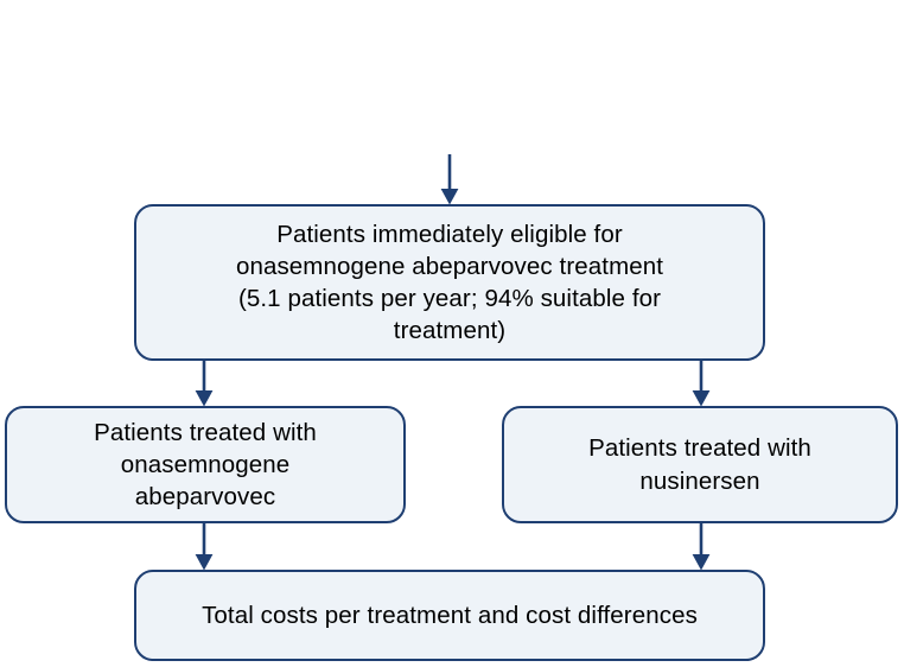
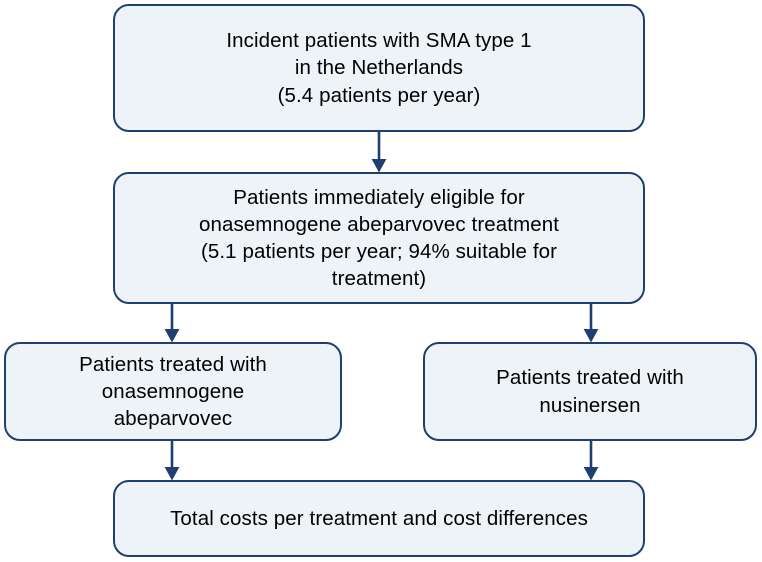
+ Incident patients with SMA type 1
+ in the Netherlands
+ (5.4 patients per year)
  Patients immediately eligible for
  onasemnogene abeparvovec treatment
  (5.1 patients per year; 94% suitable for
  treatment)
  Patients treated with
  onasemnogene
  abeparvovec
  Patients treated with
  nusinersen
  Total costs per treatment and cost differences
